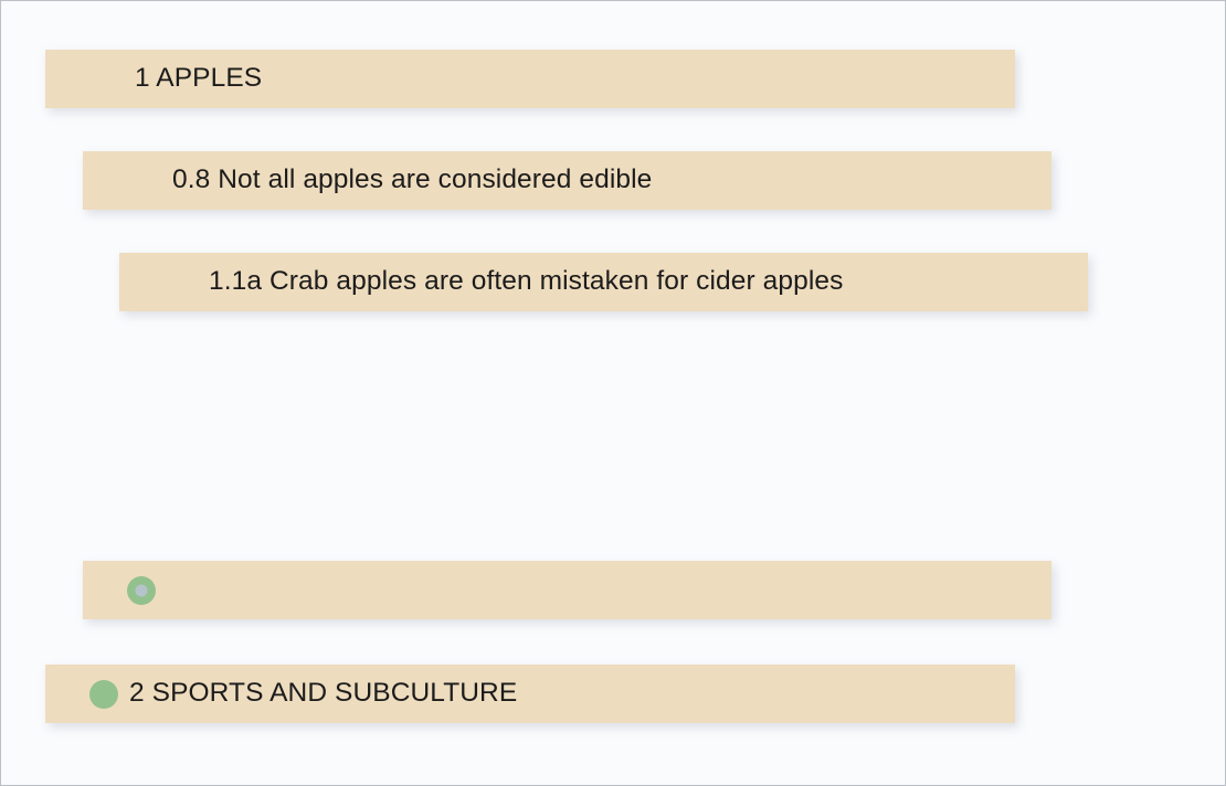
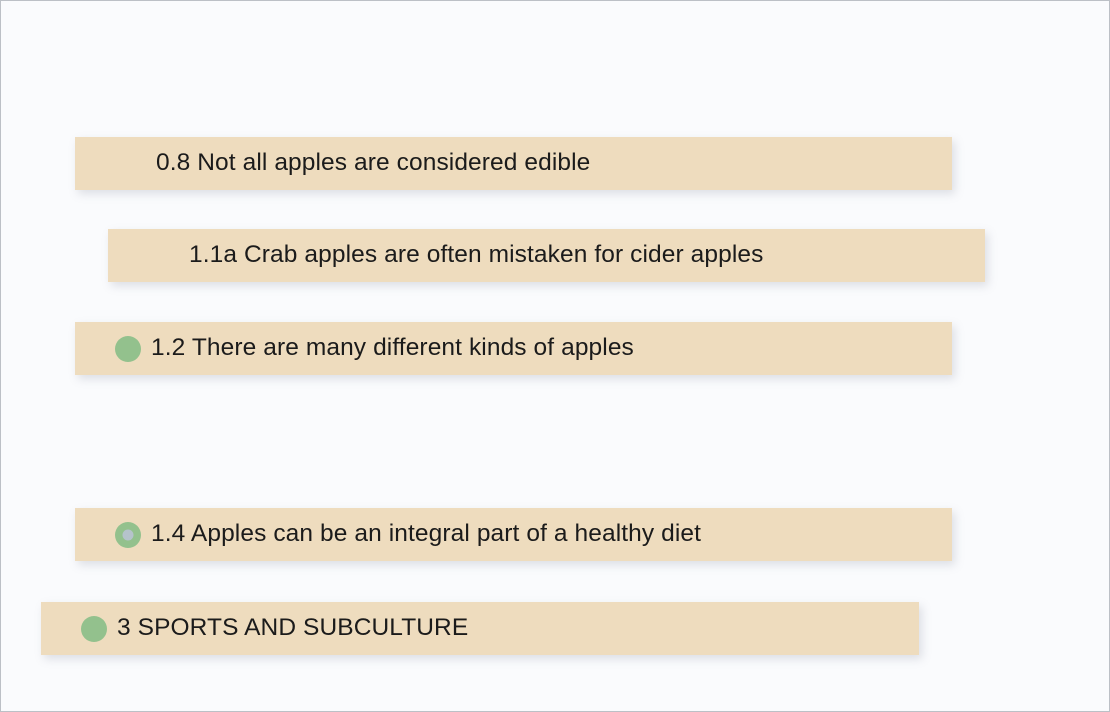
- 1 APPLES
  0.8 Not all apples are considered edible
  1.1a Crab apples are often mistaken for cider apples
+ 1.2 There are many different kinds of apples
+ 1.4 Apples can be an integral part of a healthy diet
- 2 SPORTS AND SUBCULTURE
+ 3 SPORTS AND SUBCULTURE
